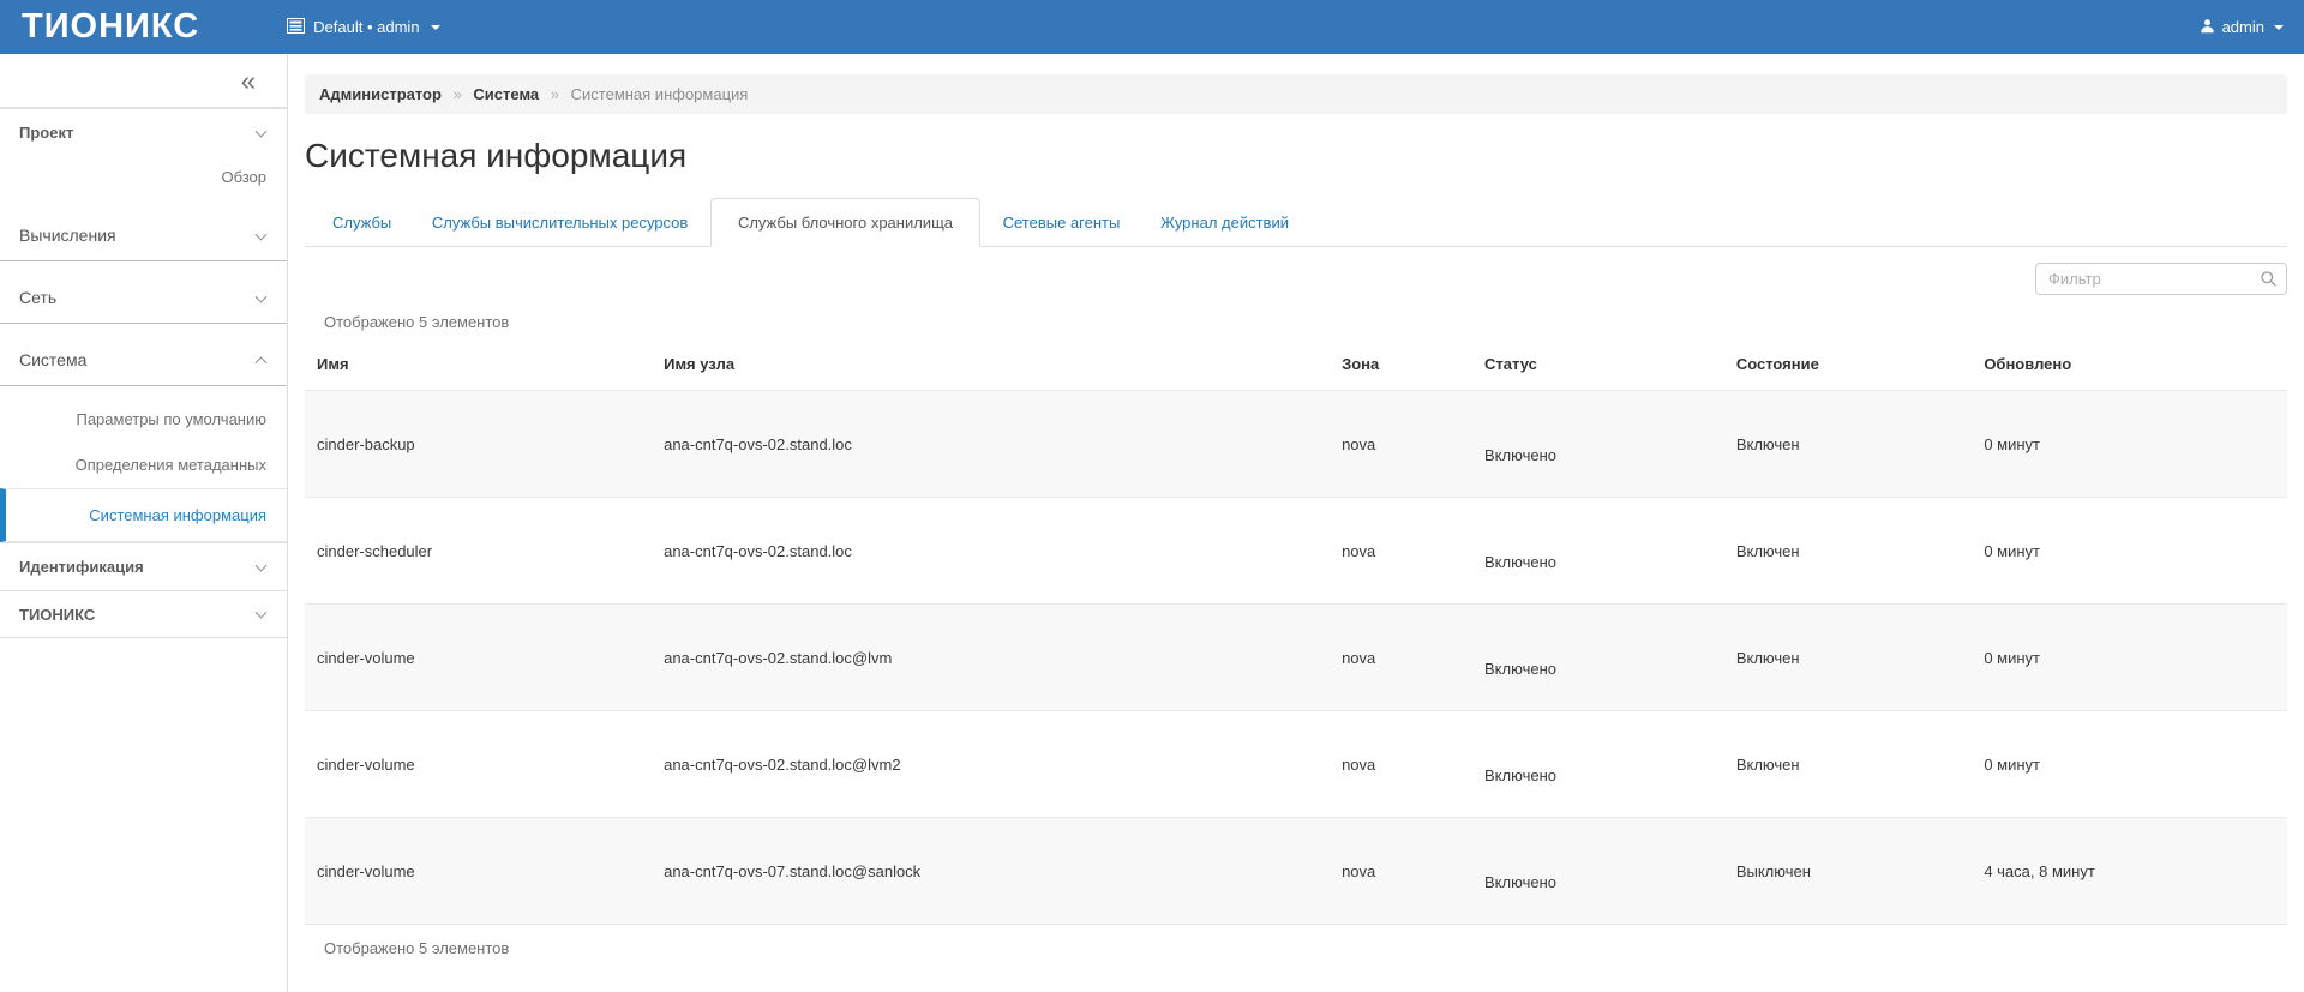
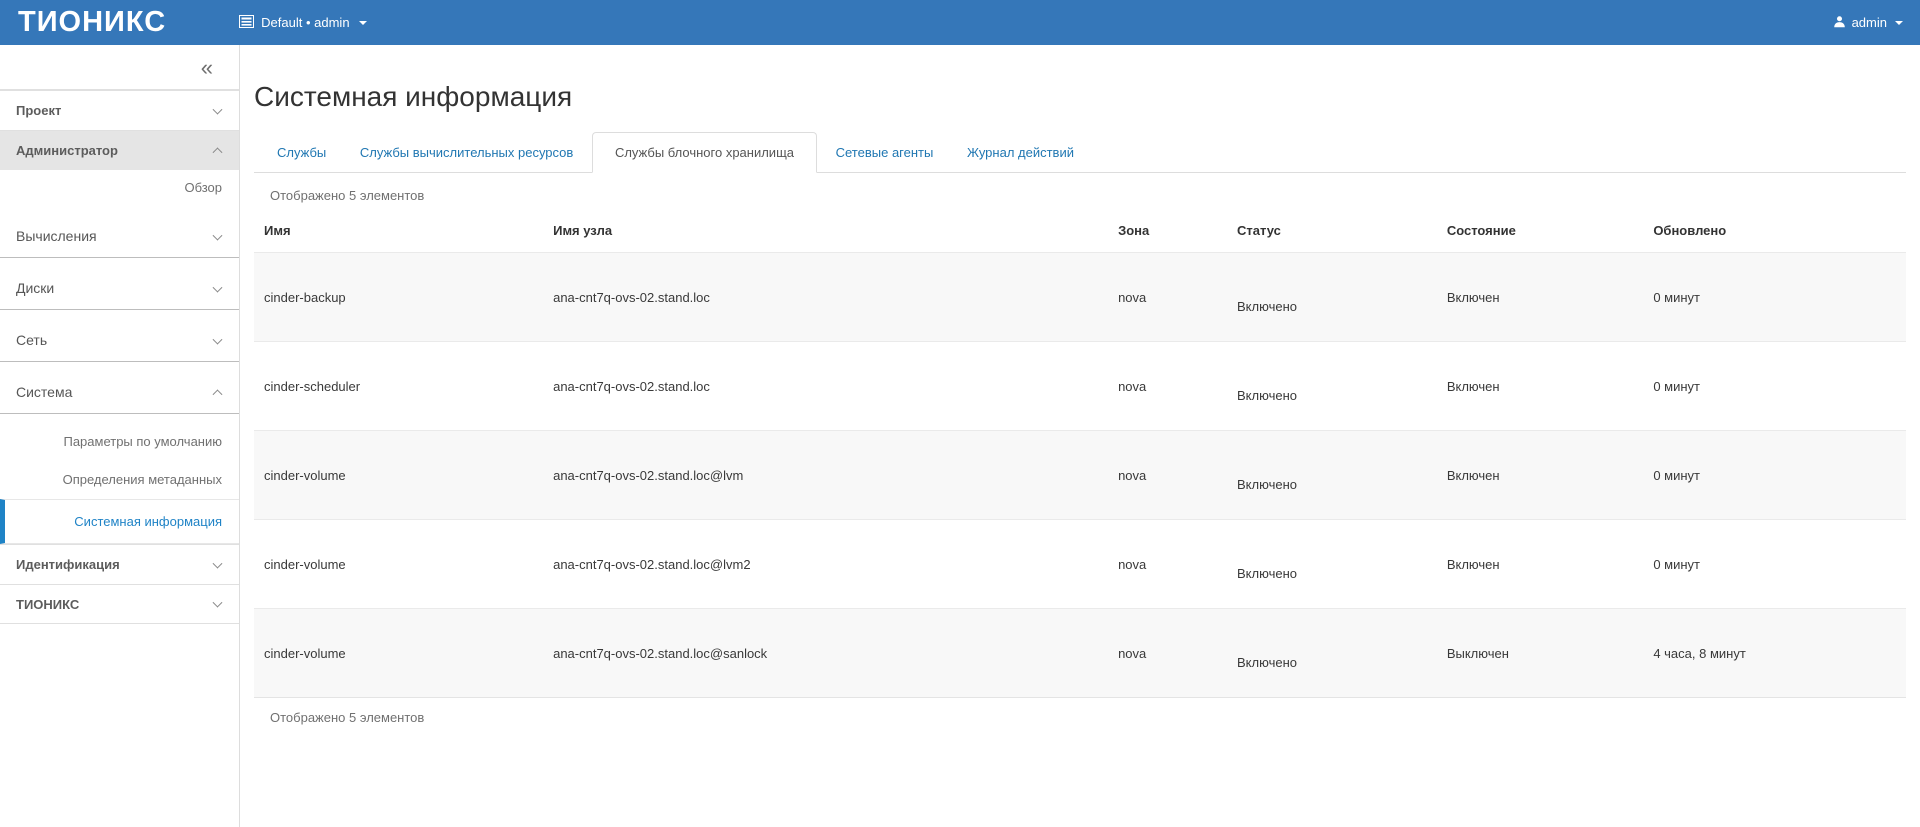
  ТИОНИКС
  Default • admin
  admin
  «
  Проект
+ Администратор
  Обзор
  Вычисления
+ Диски
  Сеть
  Система
  Параметры по умолчанию
  Определения метаданных
  Системная информация
  Идентификация
  ТИОНИКС
- Администратор » Система » Системная информация
  Системная информация
  Службы Службы вычислительных ресурсов Службы блочного хранилища Сетевые агенты Журнал действий
- Фильтр
  Отображено 5 элементов
  Имя	Имя узла	Зона	Статус	Состояние	Обновлено
  cinder-backup	ana-cnt7q-ovs-02.stand.loc	nova	Включено	Включен	0 минут
  cinder-scheduler	ana-cnt7q-ovs-02.stand.loc	nova	Включено	Включен	0 минут
  cinder-volume	ana-cnt7q-ovs-02.stand.loc@lvm	nova	Включено	Включен	0 минут
  cinder-volume	ana-cnt7q-ovs-02.stand.loc@lvm2	nova	Включено	Включен	0 минут
- cinder-volume	ana-cnt7q-ovs-07.stand.loc@sanlock	nova	Включено	Выключен	4 часа, 8 минут
+ cinder-volume	ana-cnt7q-ovs-02.stand.loc@sanlock	nova	Включено	Выключен	4 часа, 8 минут
  Отображено 5 элементов
